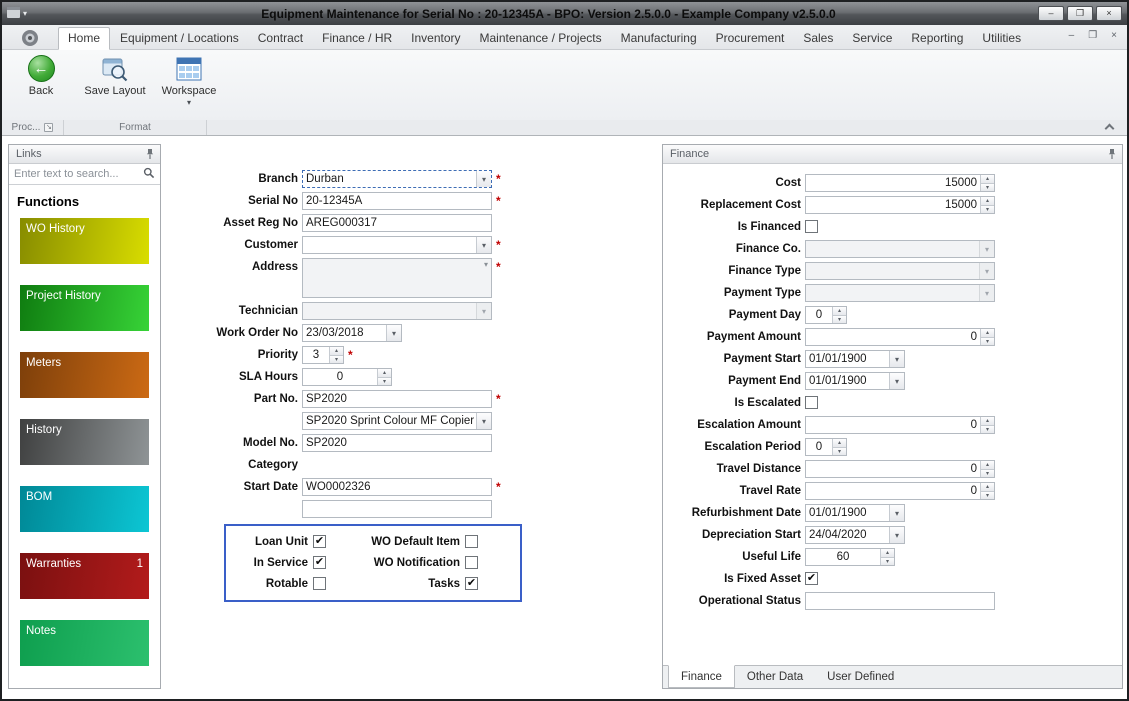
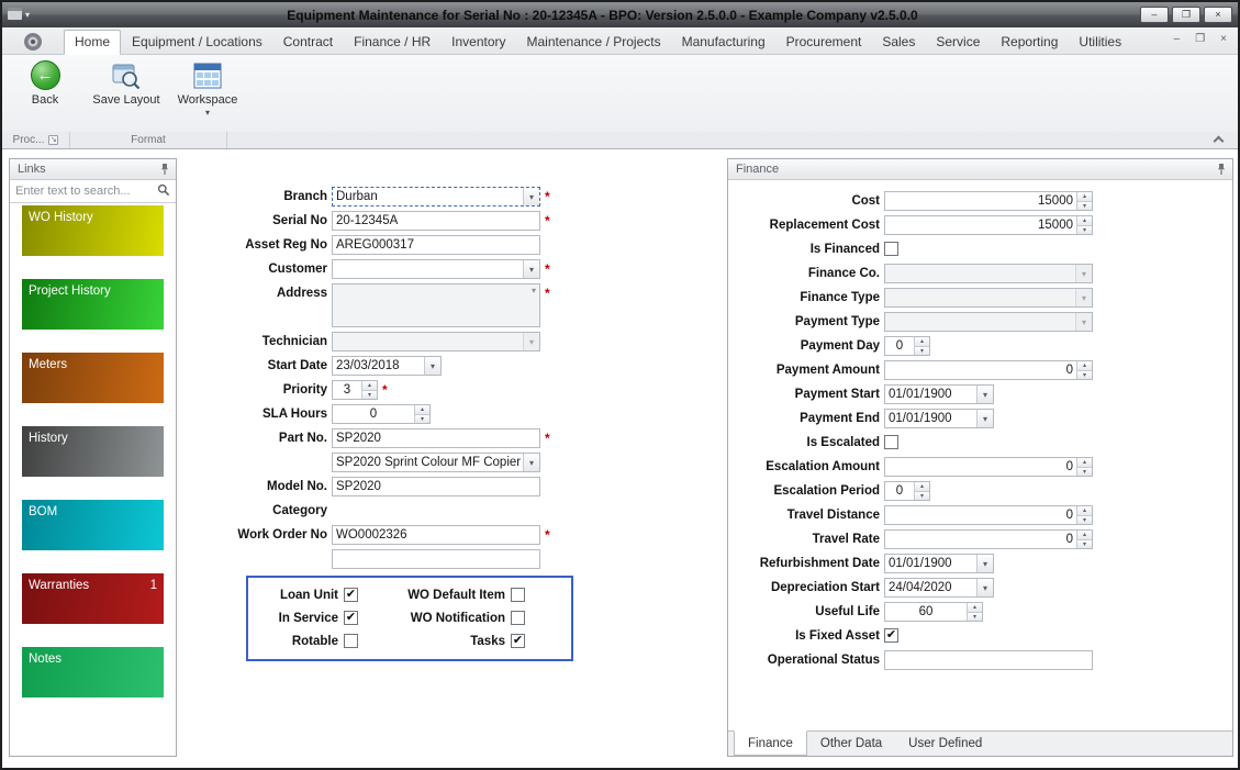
  ▾
  Equipment Maintenance for Serial No : 20-12345A - BPO: Version 2.5.0.0 - Example Company v2.5.0.0
  –
  ❐
  ×
  Home
  Equipment / Locations
  Contract
  Finance / HR
  Inventory
  Maintenance / Projects
  Manufacturing
  Procurement
  Sales
  Service
  Reporting
  Utilities
  –
  ❐
  ×
  ←
  Back
  Save Layout
  Workspace
  ▾
  Proc...
  Format
  Links
  Enter text to search...
- Functions
  WO History
  Project History
  Meters
  History
  BOM
  Warranties
  1
  Notes
  Branch
  Durban
  ▾
  *
  Serial No
  20-12345A
  *
  Asset Reg No
  AREG000317
  Customer
  ▾
  *
  Address
  ▾
  *
  Technician
  ▾
- Work Order No
+ Start Date
  23/03/2018
  ▾
  Priority
  3
  *
  SLA Hours
  0
  Part No.
  SP2020
  *
  SP2020 Sprint Colour MF Copier
  ▾
  Model No.
  SP2020
  Category
- Start Date
+ Work Order No
  WO0002326
  *
  Loan Unit
  ✔
  WO Default Item
  In Service
  ✔
  WO Notification
  Rotable
  Tasks
  ✔
  Finance
  Cost
  15000
  Replacement Cost
  15000
  Is Financed
  Finance Co.
  ▾
  Finance Type
  ▾
  Payment Type
  ▾
  Payment Day
  0
  Payment Amount
  0
  Payment Start
  01/01/1900
  ▾
  Payment End
  01/01/1900
  ▾
  Is Escalated
  Escalation Amount
  0
  Escalation Period
  0
  Travel Distance
  0
  Travel Rate
  0
  Refurbishment Date
  01/01/1900
  ▾
  Depreciation Start
  24/04/2020
  ▾
  Useful Life
  60
  Is Fixed Asset
  ✔
  Operational Status
  Finance
  Other Data
  User Defined
